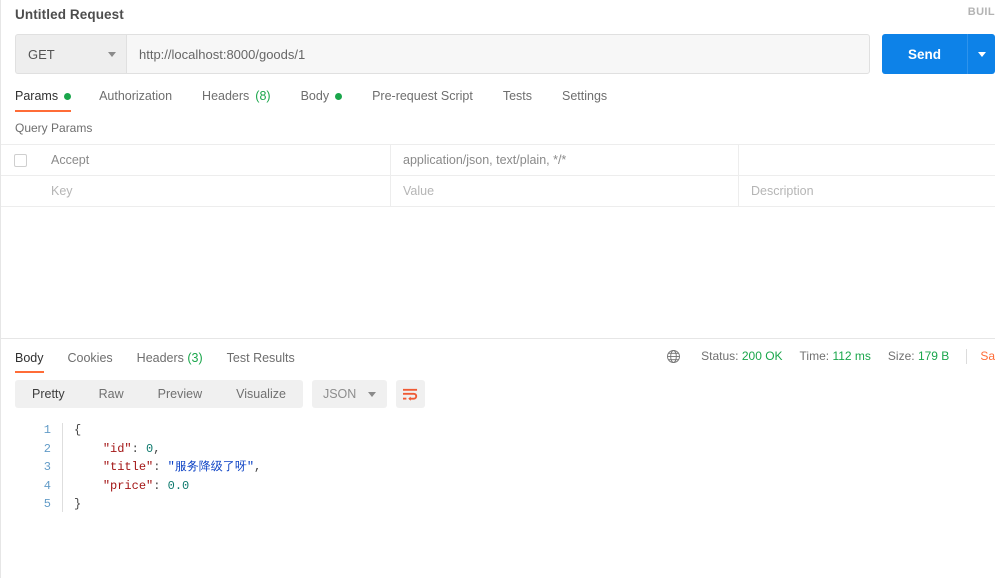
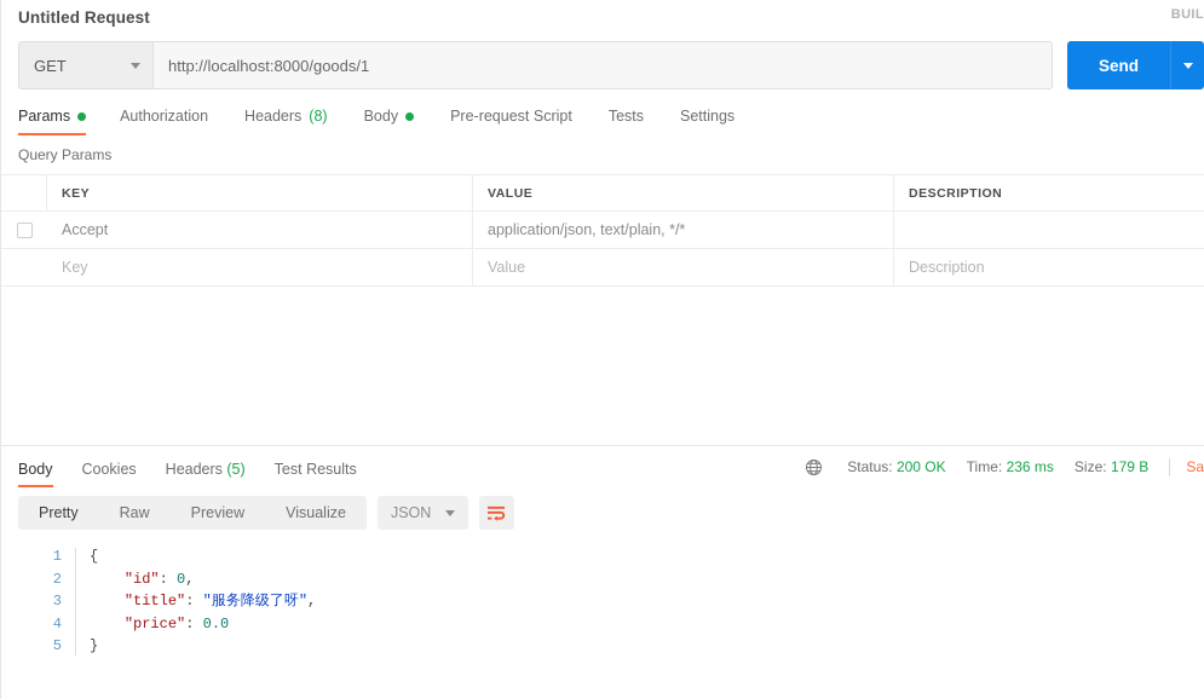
  Untitled Request
  BUIL
  GET
  http://localhost:8000/goods/1
  Send
  Params
  Authorization
  Headers
  (8)
  Body
  Pre-request Script
  Tests
  Settings
  Query Params
+ KEY
+ VALUE
+ DESCRIPTION
  Accept
  application/json, text/plain, */*
  Key
  Value
  Description
  Body
  Cookies
- Headers (3)
+ Headers (5)
  Test Results
  Status: 200 OK
- Time: 112 ms
+ Time: 236 ms
  Size: 179 B
  Sa
  Pretty
  Raw
  Preview
  Visualize
  JSON
  1
  2
  3
  4
  5
  {
  "id": 0,
  "title": "服务降级了呀",
  "price": 0.0
  }
